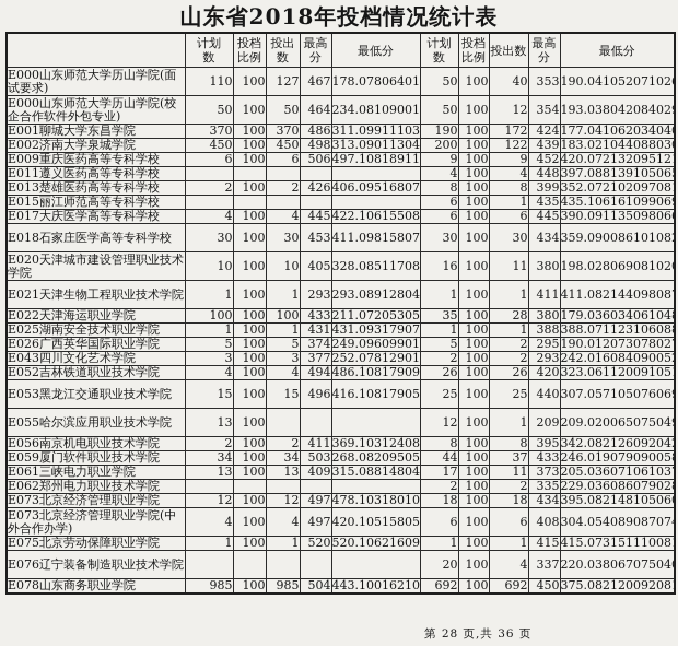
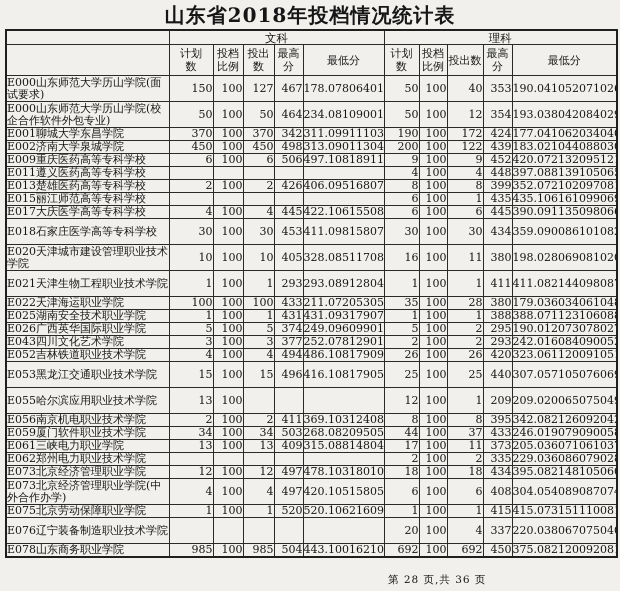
  山东省2018年投档情况统计表
+ 	文科	理科
  	计划 数	投档 比例	投出 数	最高 分	最低分	计划 数	投档 比例	投出数	最高 分	最低分
- E000山东师范大学历山学院(面试要求)	110	100	127	467	178.07806401	50	100	40	353	190.04105207102
+ E000山东师范大学历山学院(面试要求)	150	100	127	467	178.07806401	50	100	40	353	190.04105207102
  E000山东师范大学历山学院(校企合作软件外包专业)	50	100	50	464	234.08109001	50	100	12	354	193.03804208402
- E001聊城大学东昌学院	370	100	370	486	311.09911103	190	100	172	424	177.04106203404
+ E001聊城大学东昌学院	370	100	370	342	311.09911103	190	100	172	424	177.04106203404
  E002济南大学泉城学院	450	100	450	498	313.09011304	200	100	122	439	183.02104408803
  E009重庆医药高等专科学校	6	100	6	506	497.10818911	9	100	9	452	420.07213209512
  E011遵义医药高等专科学校						4	100	4	448	397.08813910506
  E013楚雄医药高等专科学校	2	100	2	426	406.09516807	8	100	8	399	352.07210209708
  E015丽江师范高等专科学校						6	100	1	435	435.10616109906
  E017大庆医学高等专科学校	4	100	4	445	422.10615508	6	100	6	445	390.09113509806
  E018石家庄医学高等专科学校	30	100	30	453	411.09815807	30	100	30	434	359.09008610108
  E020天津城市建设管理职业技术学院	10	100	10	405	328.08511708	16	100	11	380	198.02806908102
  E021天津生物工程职业技术学院	1	100	1	293	293.08912804	1	100	1	411	411.08214409808
  E022天津海运职业学院	100	100	100	433	211.07205305	35	100	28	380	179.03603406104
  E025湖南安全技术职业学院	1	100	1	431	431.09317907	1	100	1	388	388.07112310608
  E026广西英华国际职业学院	5	100	5	374	249.09609901	5	100	2	295	190.01207307802
  E043四川文化艺术学院	3	100	3	377	252.07812901	2	100	2	293	242.01608409005
  E052吉林铁道职业技术学院	4	100	4	494	486.10817909	26	100	26	420	323.06112009105
  E053黑龙江交通职业技术学院	15	100	15	496	416.10817905	25	100	25	440	307.05710507606
  E055哈尔滨应用职业技术学院	13	100				12	100	1	209	209.02006507504
  E056南京机电职业技术学院	2	100	2	411	369.10312408	8	100	8	395	342.08212609204
  E059厦门软件职业技术学院	34	100	34	503	268.08209505	44	100	37	433	246.01907909005
  E061三峡电力职业学院	13	100	13	409	315.08814804	17	100	11	373	205.03607106103
  E062郑州电力职业技术学院						2	100	2	335	229.03608607902
  E073北京经济管理职业学院	12	100	12	497	478.10318010	18	100	18	434	395.08214810506
  E073北京经济管理职业学院(中外合作办学)	4	100	4	497	420.10515805	6	100	6	408	304.05408908707
  E075北京劳动保障职业学院	1	100	1	520	520.10621609	1	100	1	415	415.07315111008
  E076辽宁装备制造职业技术学院						20	100	4	337	220.03806707504
  E078山东商务职业学院	985	100	985	504	443.10016210	692	100	692	450	375.08212009208
  第 28 页,共 36 页
